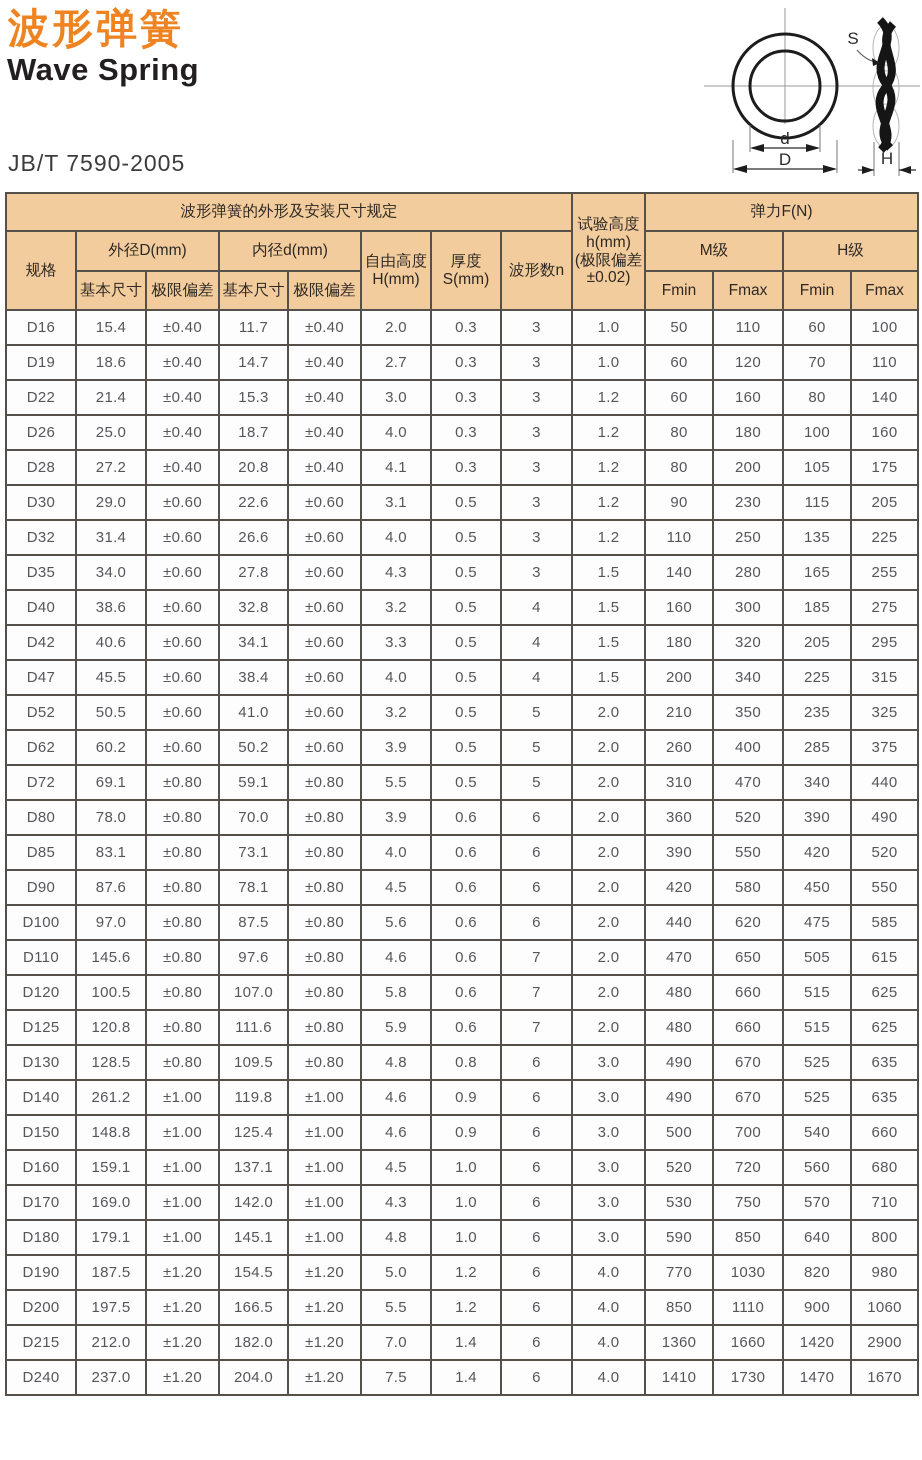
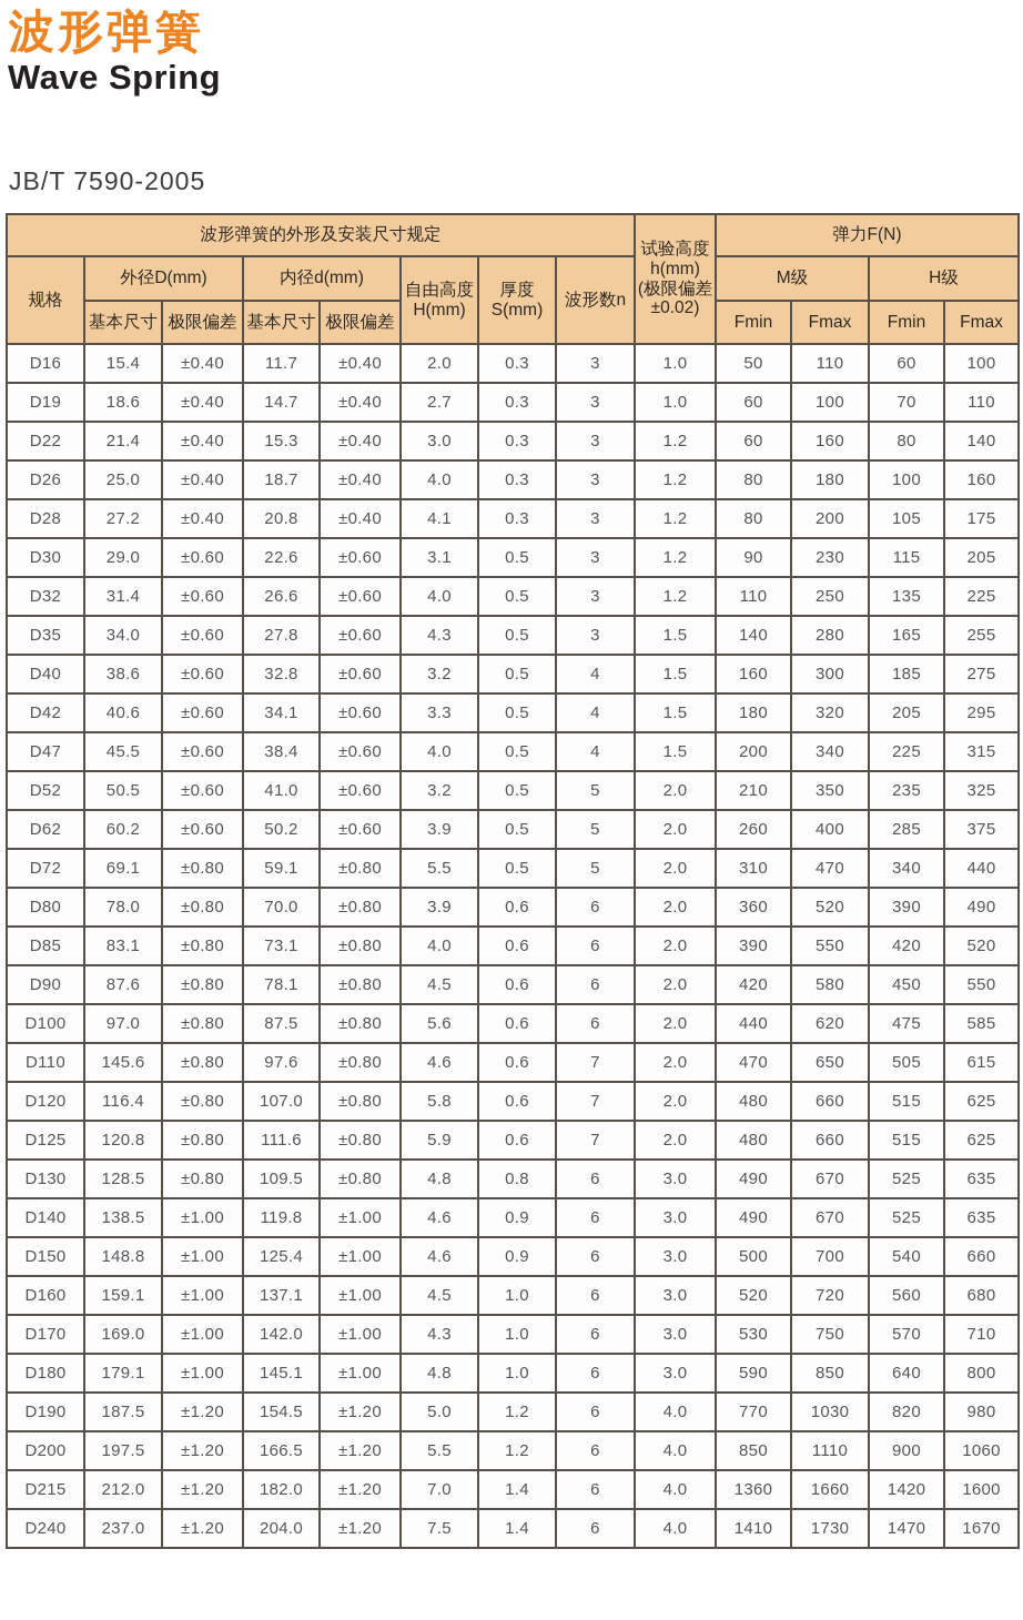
  波形弹簧
  Wave Spring
  JB/T 7590-2005
- d
- D
- S
- H
  波形弹簧的外形及安装尺寸规定	试验高度 h(mm) (极限偏差 ±0.02)	弹力F(N)
  规格	外径D(mm)	内径d(mm)	自由高度 H(mm)	厚度S(mm)	波形数n	M级	H级
  基本尺寸	极限偏差	基本尺寸	极限偏差	Fmin	Fmax	Fmin	Fmax
  D16	15.4	±0.40	11.7	±0.40	2.0	0.3	3	1.0	50	110	60	100
- D19	18.6	±0.40	14.7	±0.40	2.7	0.3	3	1.0	60	120	70	110
+ D19	18.6	±0.40	14.7	±0.40	2.7	0.3	3	1.0	60	100	70	110
  D22	21.4	±0.40	15.3	±0.40	3.0	0.3	3	1.2	60	160	80	140
  D26	25.0	±0.40	18.7	±0.40	4.0	0.3	3	1.2	80	180	100	160
  D28	27.2	±0.40	20.8	±0.40	4.1	0.3	3	1.2	80	200	105	175
  D30	29.0	±0.60	22.6	±0.60	3.1	0.5	3	1.2	90	230	115	205
  D32	31.4	±0.60	26.6	±0.60	4.0	0.5	3	1.2	110	250	135	225
  D35	34.0	±0.60	27.8	±0.60	4.3	0.5	3	1.5	140	280	165	255
  D40	38.6	±0.60	32.8	±0.60	3.2	0.5	4	1.5	160	300	185	275
  D42	40.6	±0.60	34.1	±0.60	3.3	0.5	4	1.5	180	320	205	295
  D47	45.5	±0.60	38.4	±0.60	4.0	0.5	4	1.5	200	340	225	315
  D52	50.5	±0.60	41.0	±0.60	3.2	0.5	5	2.0	210	350	235	325
  D62	60.2	±0.60	50.2	±0.60	3.9	0.5	5	2.0	260	400	285	375
  D72	69.1	±0.80	59.1	±0.80	5.5	0.5	5	2.0	310	470	340	440
  D80	78.0	±0.80	70.0	±0.80	3.9	0.6	6	2.0	360	520	390	490
  D85	83.1	±0.80	73.1	±0.80	4.0	0.6	6	2.0	390	550	420	520
  D90	87.6	±0.80	78.1	±0.80	4.5	0.6	6	2.0	420	580	450	550
  D100	97.0	±0.80	87.5	±0.80	5.6	0.6	6	2.0	440	620	475	585
  D110	145.6	±0.80	97.6	±0.80	4.6	0.6	7	2.0	470	650	505	615
- D120	100.5	±0.80	107.0	±0.80	5.8	0.6	7	2.0	480	660	515	625
+ D120	116.4	±0.80	107.0	±0.80	5.8	0.6	7	2.0	480	660	515	625
  D125	120.8	±0.80	111.6	±0.80	5.9	0.6	7	2.0	480	660	515	625
  D130	128.5	±0.80	109.5	±0.80	4.8	0.8	6	3.0	490	670	525	635
- D140	261.2	±1.00	119.8	±1.00	4.6	0.9	6	3.0	490	670	525	635
+ D140	138.5	±1.00	119.8	±1.00	4.6	0.9	6	3.0	490	670	525	635
  D150	148.8	±1.00	125.4	±1.00	4.6	0.9	6	3.0	500	700	540	660
  D160	159.1	±1.00	137.1	±1.00	4.5	1.0	6	3.0	520	720	560	680
  D170	169.0	±1.00	142.0	±1.00	4.3	1.0	6	3.0	530	750	570	710
  D180	179.1	±1.00	145.1	±1.00	4.8	1.0	6	3.0	590	850	640	800
  D190	187.5	±1.20	154.5	±1.20	5.0	1.2	6	4.0	770	1030	820	980
  D200	197.5	±1.20	166.5	±1.20	5.5	1.2	6	4.0	850	1110	900	1060
- D215	212.0	±1.20	182.0	±1.20	7.0	1.4	6	4.0	1360	1660	1420	2900
+ D215	212.0	±1.20	182.0	±1.20	7.0	1.4	6	4.0	1360	1660	1420	1600
  D240	237.0	±1.20	204.0	±1.20	7.5	1.4	6	4.0	1410	1730	1470	1670
